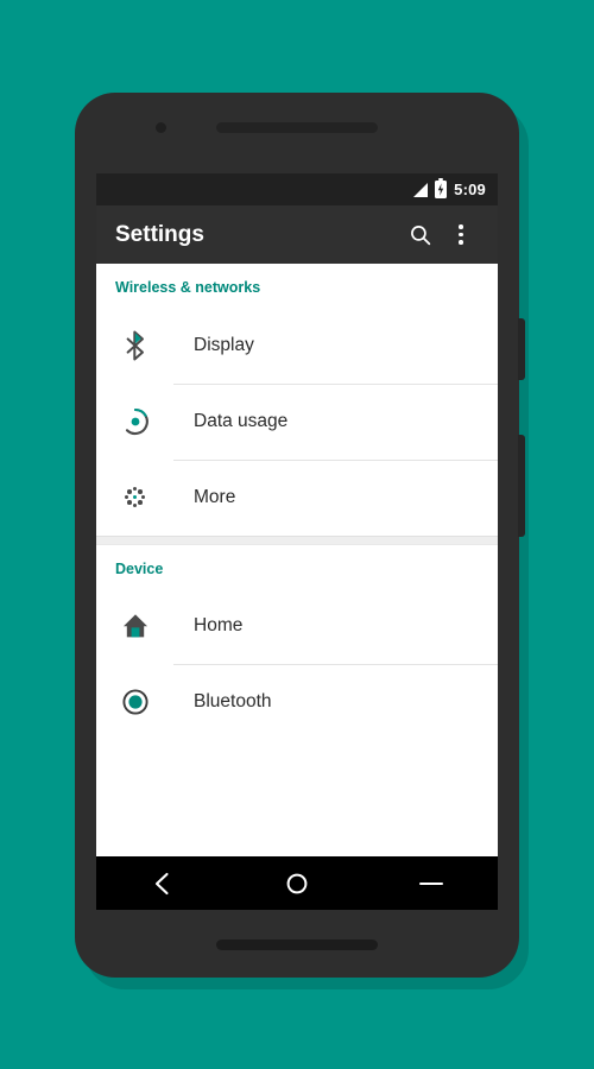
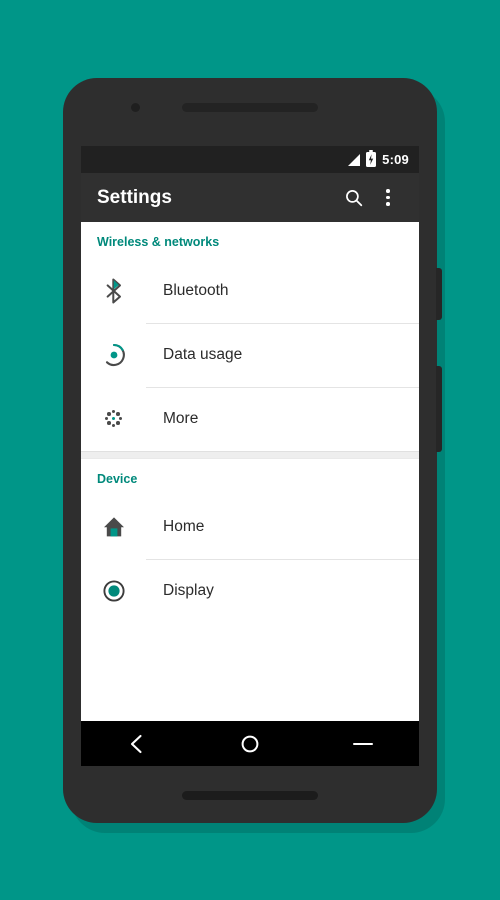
  5:09
  Settings
  Wireless & networks
- Display
+ Bluetooth
  Data usage
  More
  Device
  Home
- Bluetooth
+ Display
